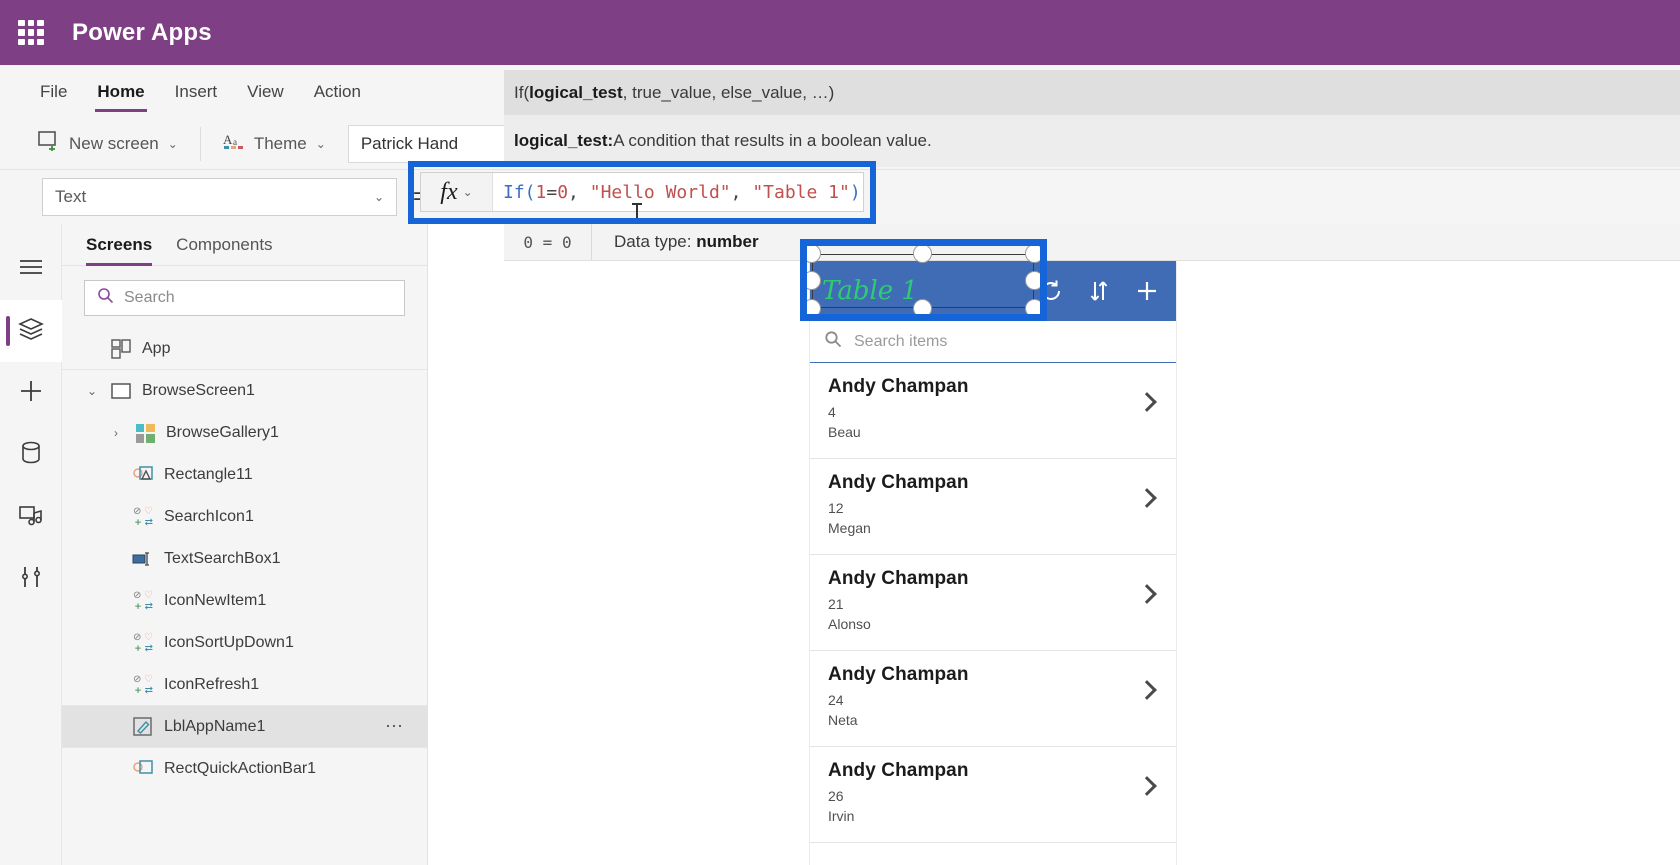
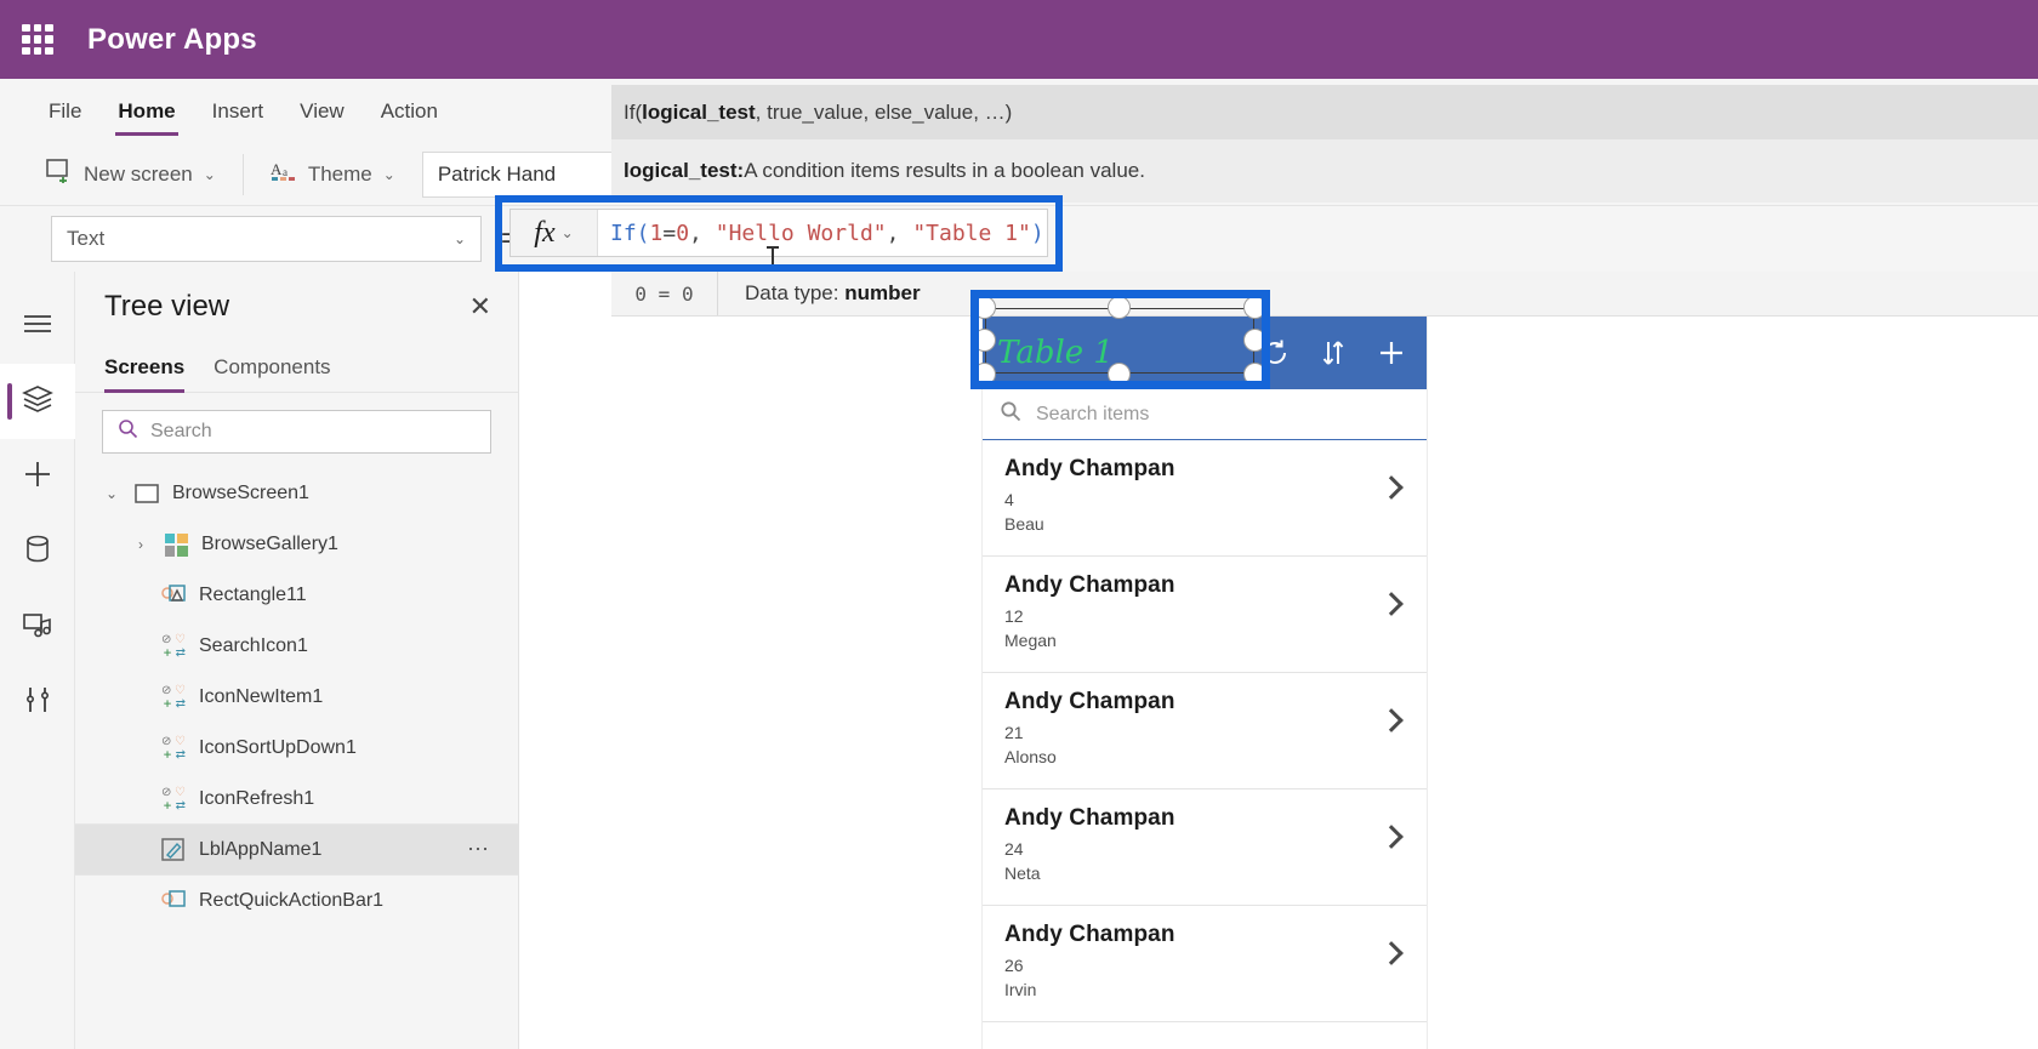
  Power Apps
  File
  Home
  Insert
  View
  Action
  New screen
  ⌄
  A
  a
  Theme
  ⌄
  Patrick Hand
  Text
  ⌄
  If(
  logical_test
  , true_value, else_value, …)
  logical_test:
- A condition that results in a boolean value.
+ A condition items results in a boolean value.
  fx
  ⌄
  If(
  1
  =
  0
  ,
  "Hello World"
  ,
  "Table 1"
  )
  0 = 0
  Data type: number
+ Tree view
+ ✕
  Screens
  Components
  Search
- App
  ⌄
  BrowseScreen1
  ›
  BrowseGallery1
  Rectangle11
  ⊘
  ♡
  ＋
  ⇄
  SearchIcon1
- TextSearchBox1
  ⊘
  ♡
  ＋
  ⇄
  IconNewItem1
  ⊘
  ♡
  ＋
  ⇄
  IconSortUpDown1
  ⊘
  ♡
  ＋
  ⇄
  IconRefresh1
  LblAppName1
  ⋯
  RectQuickActionBar1
  Table 1
  Search items
  Andy Champan
  4
  Beau
  Andy Champan
  12
  Megan
  Andy Champan
  21
  Alonso
  Andy Champan
  24
  Neta
  Andy Champan
  26
  Irvin
